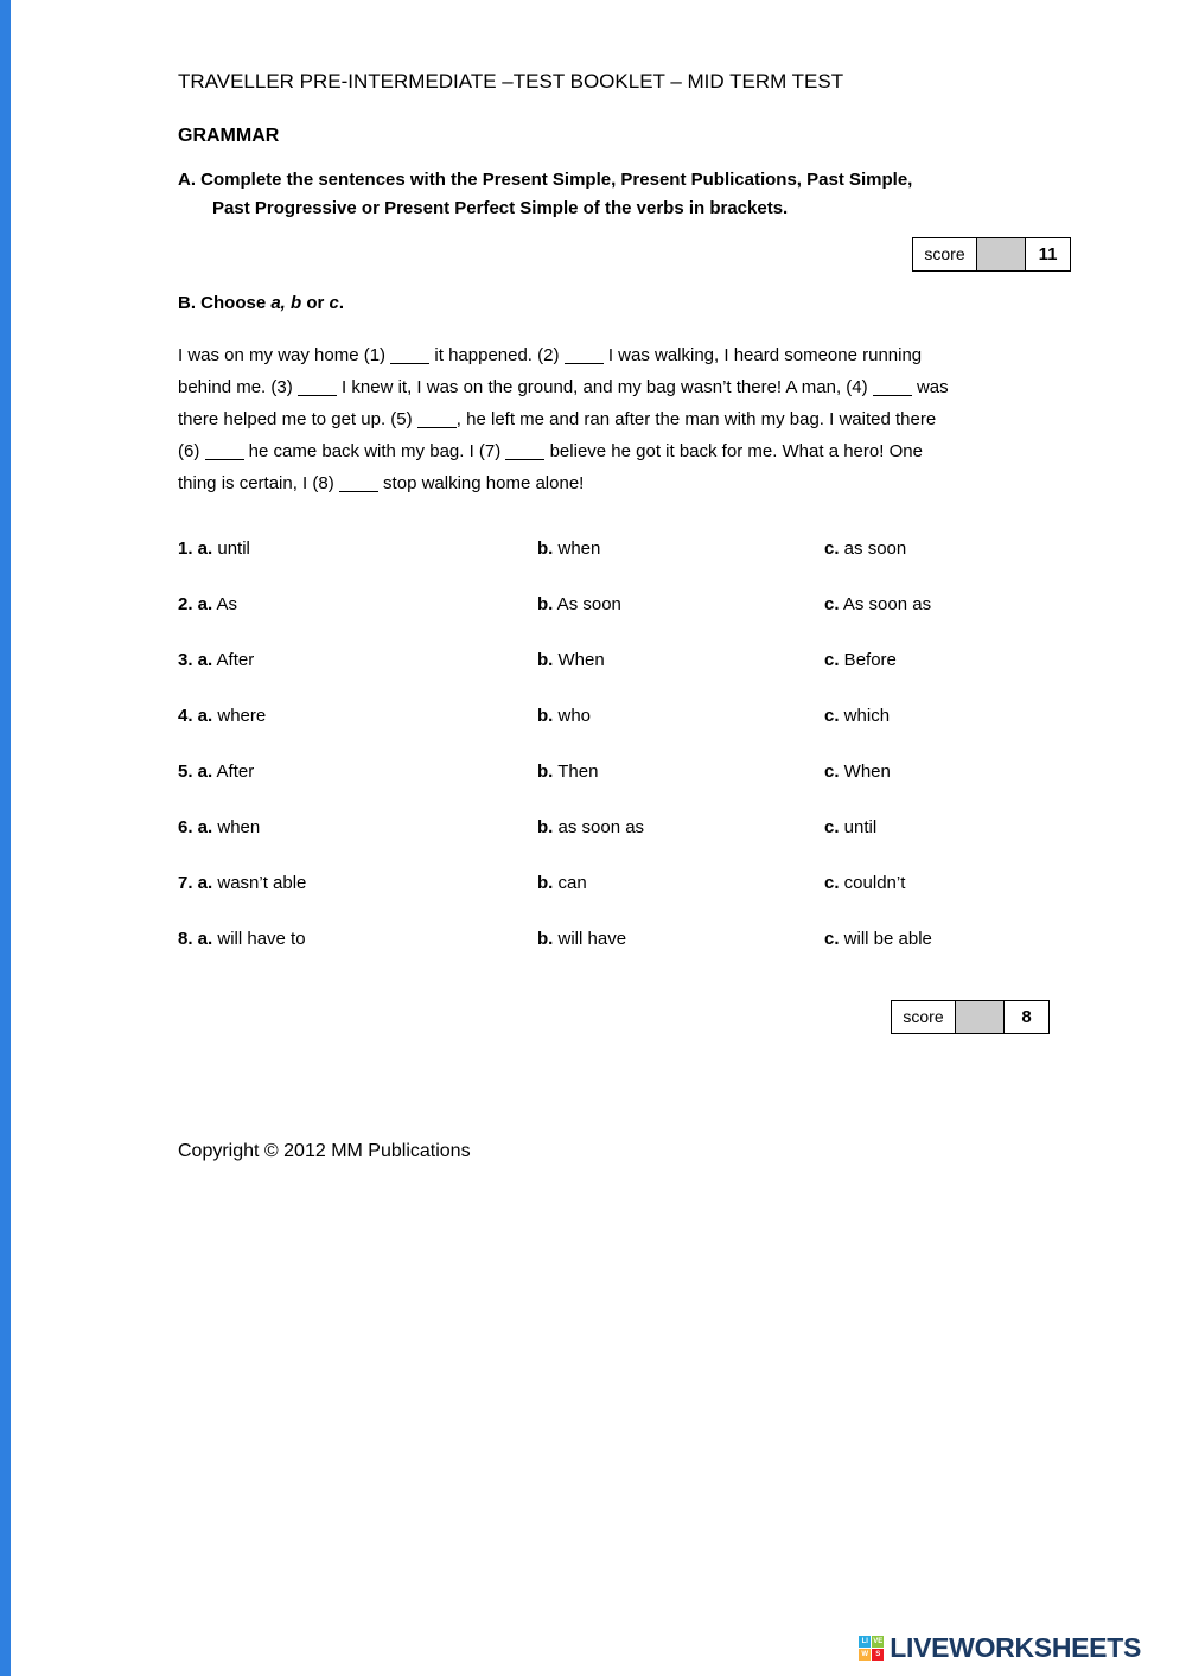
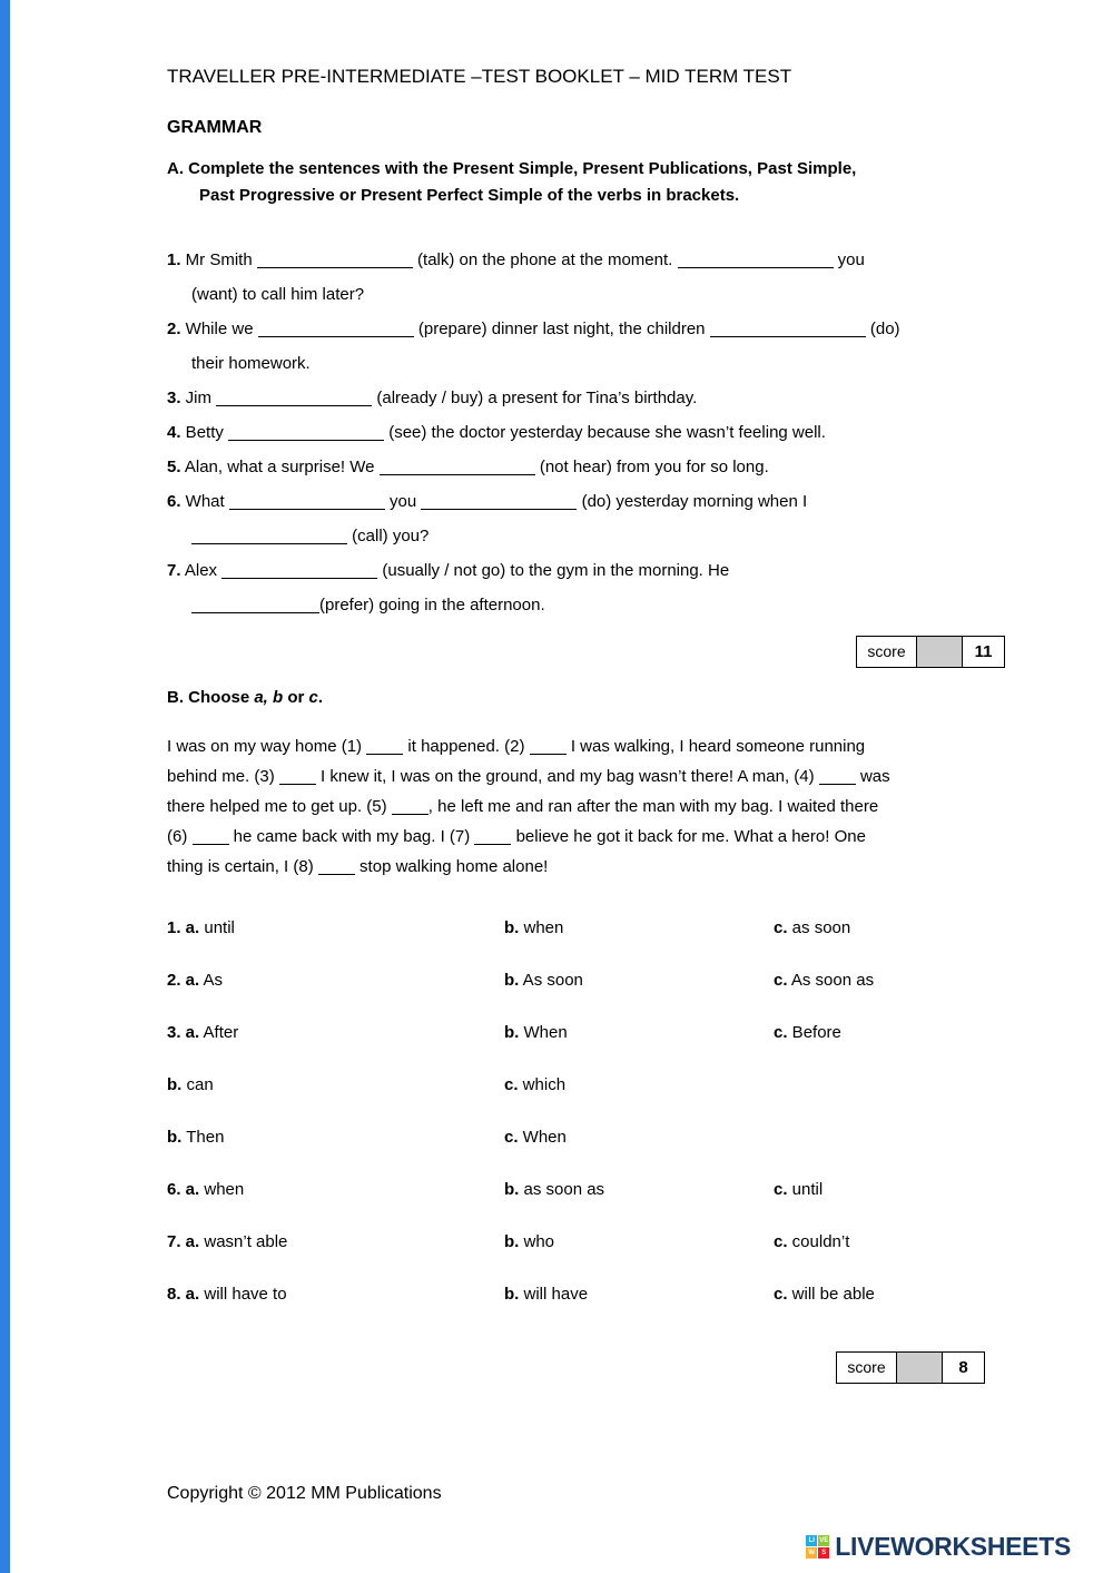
  TRAVELLER PRE-INTERMEDIATE –TEST BOOKLET – MID TERM TEST
  GRAMMAR
  A. Complete the sentences with the Present Simple, Present Publications, Past Simple,
  Past Progressive or Present Perfect Simple of the verbs in brackets.
+ 1. Mr Smith (talk) on the phone at the moment. you
+ (want) to call him later?
+ 2. While we (prepare) dinner last night, the children (do)
+ their homework.
+ 3. Jim (already / buy) a present for Tina’s birthday.
+ 4. Betty (see) the doctor yesterday because she wasn’t feeling well.
+ 5. Alan, what a surprise! We (not hear) from you for so long.
+ 6. What you (do) yesterday morning when I
+ (call) you?
+ 7. Alex (usually / not go) to the gym in the morning. He
+ (prefer) going in the afternoon.
  score
  11
  B. Choose a, b or c.
  I was on my way home (1) it happened. (2) I was walking, I heard someone running
  behind me. (3) I knew it, I was on the ground, and my bag wasn’t there! A man, (4) was
  there helped me to get up. (5) , he left me and ran after the man with my bag. I waited there
  (6) he came back with my bag. I (7) believe he got it back for me. What a hero! One
  thing is certain, I (8) stop walking home alone!
  1. a. until
  b. when
  c. as soon
  2. a. As
  b. As soon
  c. As soon as
  3. a. After
  b. When
  c. Before
- 4. a. where
- b. who
+ b. can
  c. which
- 5. a. After
  b. Then
  c. When
  6. a. when
  b. as soon as
  c. until
  7. a. wasn’t able
- b. can
+ b. who
  c. couldn’t
  8. a. will have to
  b. will have
  c. will be able
  score
  8
  Copyright © 2012 MM Publications
  LIVEWORKSHEETS
